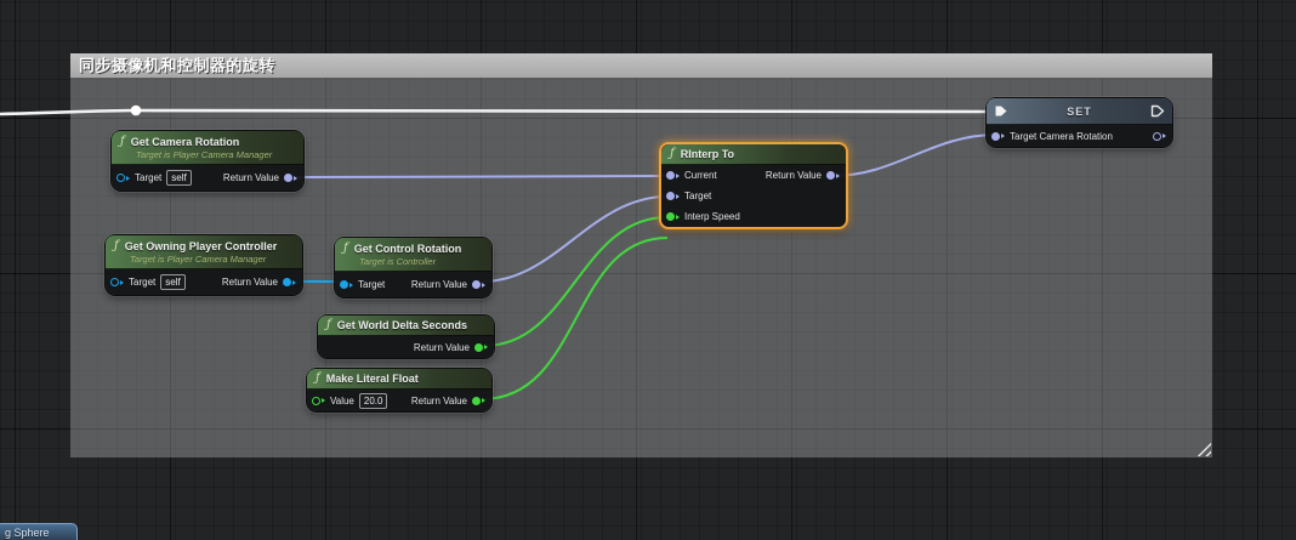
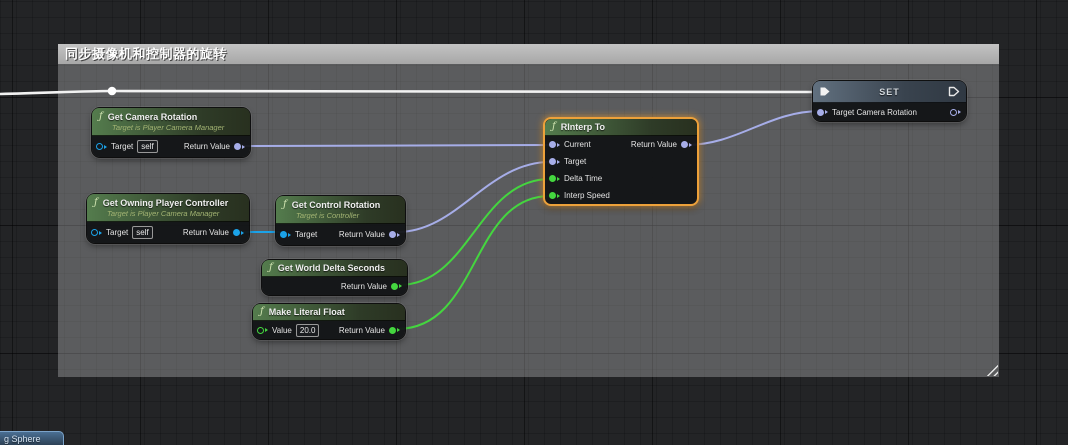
  同步摄像机和控制器的旋转
  ƒ
  Get Camera Rotation
  Target is Player Camera Manager
  Target
  self
  Return Value
  ƒ
  Get Owning Player Controller
  Target is Player Camera Manager
  Target
  self
  Return Value
  ƒ
  Get Control Rotation
  Target is Controller
  Target
  Return Value
  ƒ
  Get World Delta Seconds
  Return Value
  ƒ
  Make Literal Float
  Value
  20.0
  Return Value
  ƒ
  RInterp To
  Current
  Return Value
  Target
+ Delta Time
  Interp Speed
  SET
  Target Camera Rotation
  g Sphere
